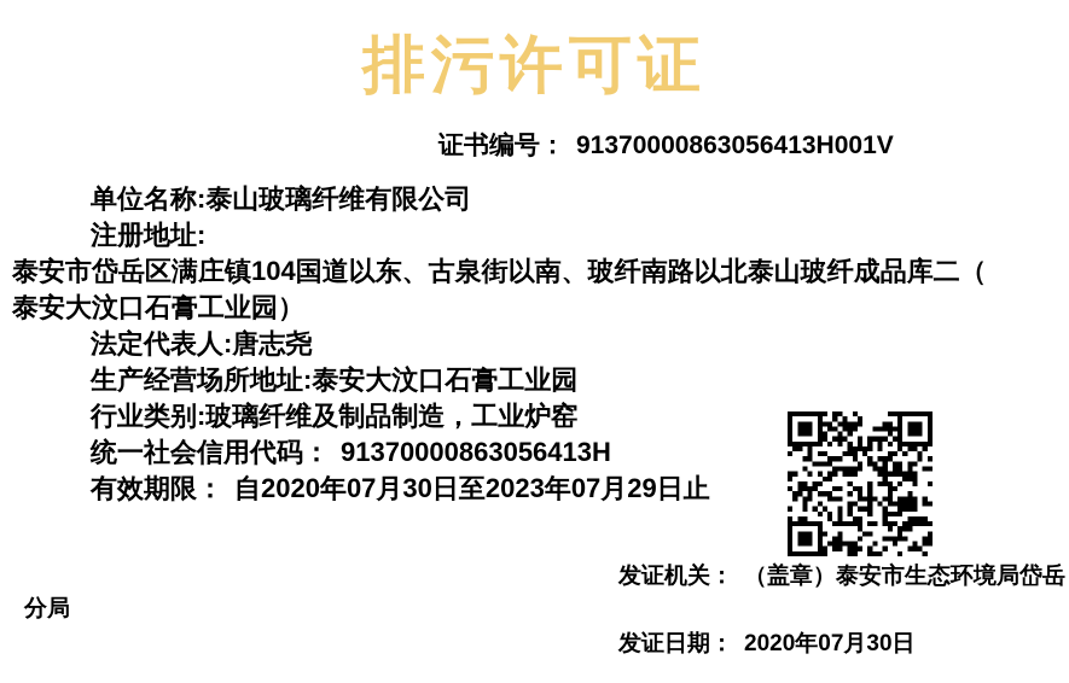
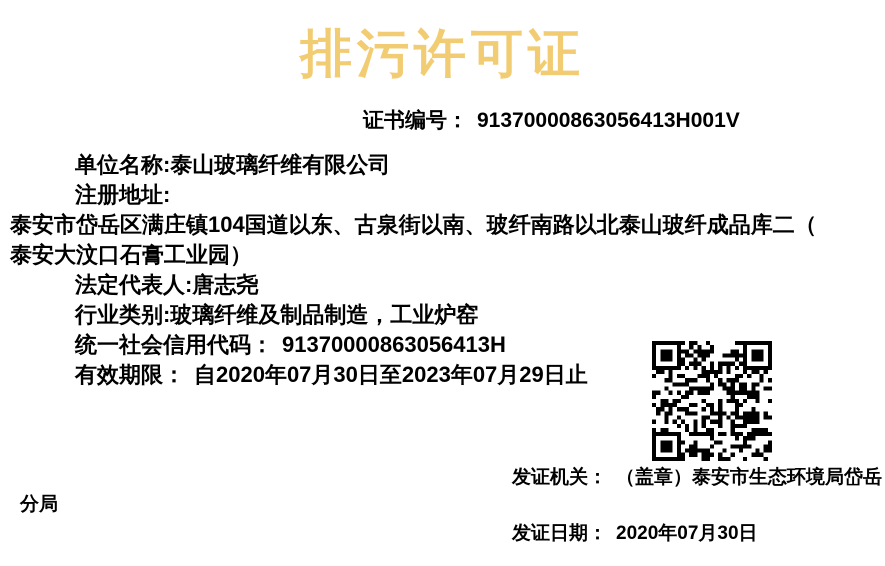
  排污许可证
  证书编号： 91370000863056413H001V
  单位名称:泰山玻璃纤维有限公司
  注册地址:
  泰安市岱岳区满庄镇104国道以东、古泉街以南、玻纤南路以北泰山玻纤成品库二（
  泰安大汶口石膏工业园）
  法定代表人:唐志尧
- 生产经营场所地址:泰安大汶口石膏工业园
  行业类别:玻璃纤维及制品制造，工业炉窑
  统一社会信用代码： 91370000863056413H
  有效期限： 自2020年07月30日至2023年07月29日止
  发证机关： （盖章）泰安市生态环境局岱岳
  分局
  发证日期： 2020年07月30日
